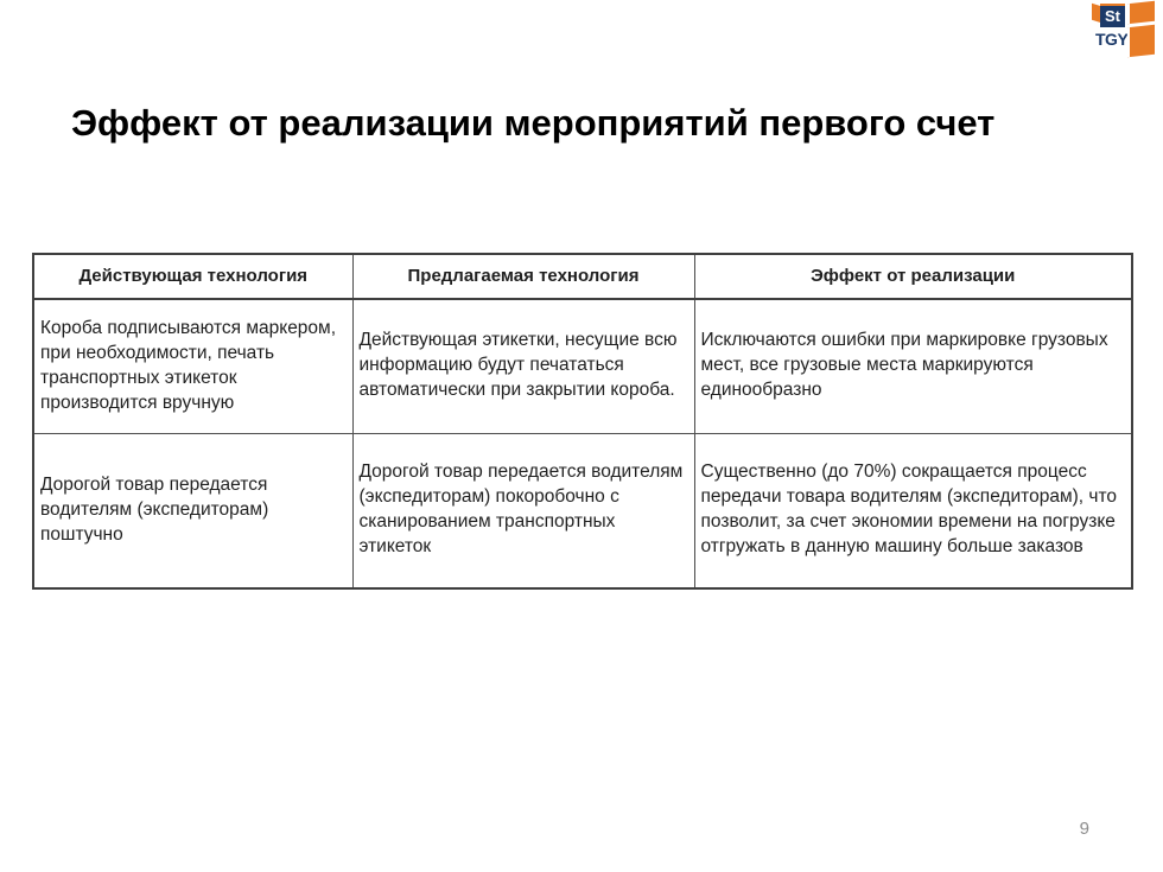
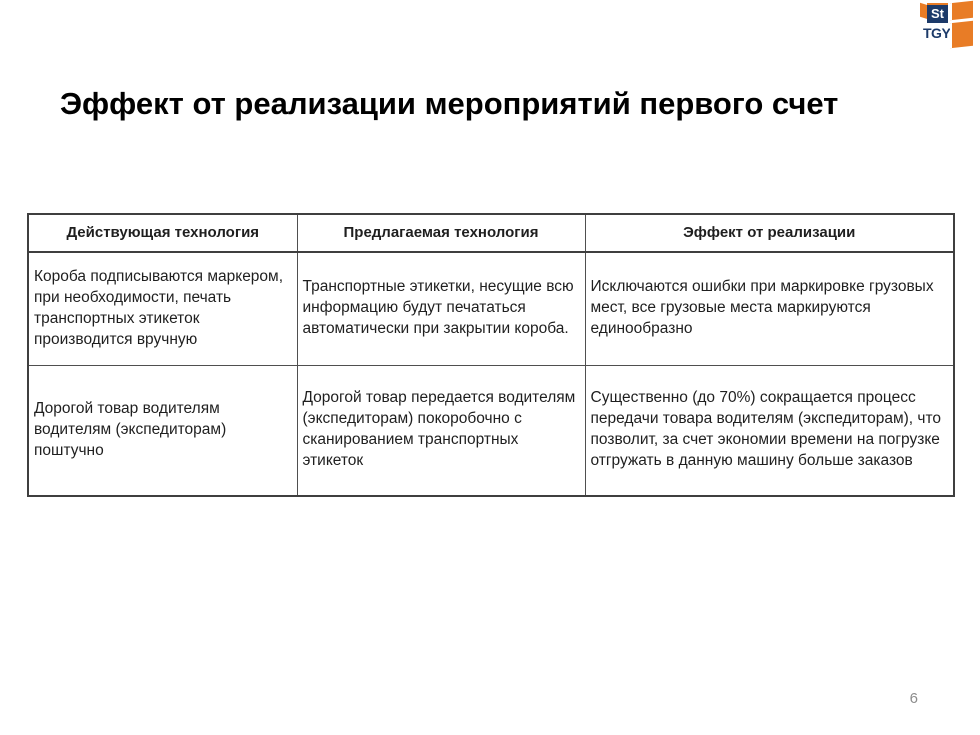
  St
  TGY
  Эффект от реализации мероприятий первого счет
  Действующая технология	Предлагаемая технология	Эффект от реализации
- Короба подписываются маркером, при необходимости, печать транспортных этикеток производится вручную	Действующая этикетки, несущие всю информацию будут печататься автоматически при закрытии короба.	Исключаются ошибки при маркировке грузовых мест, все грузовые места маркируются единообразно
+ Короба подписываются маркером, при необходимости, печать транспортных этикеток производится вручную	Транспортные этикетки, несущие всю информацию будут печататься автоматически при закрытии короба.	Исключаются ошибки при маркировке грузовых мест, все грузовые места маркируются единообразно
- Дорогой товар передается водителям (экспедиторам) поштучно	Дорогой товар передается водителям (экспедиторам) покоробочно с сканированием транспортных этикеток	Существенно (до 70%) сокращается процесс передачи товара водителям (экспедиторам), что позволит, за счет экономии времени на погрузке отгружать в данную машину больше заказов
+ Дорогой товар водителям водителям (экспедиторам) поштучно	Дорогой товар передается водителям (экспедиторам) покоробочно с сканированием транспортных этикеток	Существенно (до 70%) сокращается процесс передачи товара водителям (экспедиторам), что позволит, за счет экономии времени на погрузке отгружать в данную машину больше заказов
- 9
+ 6
